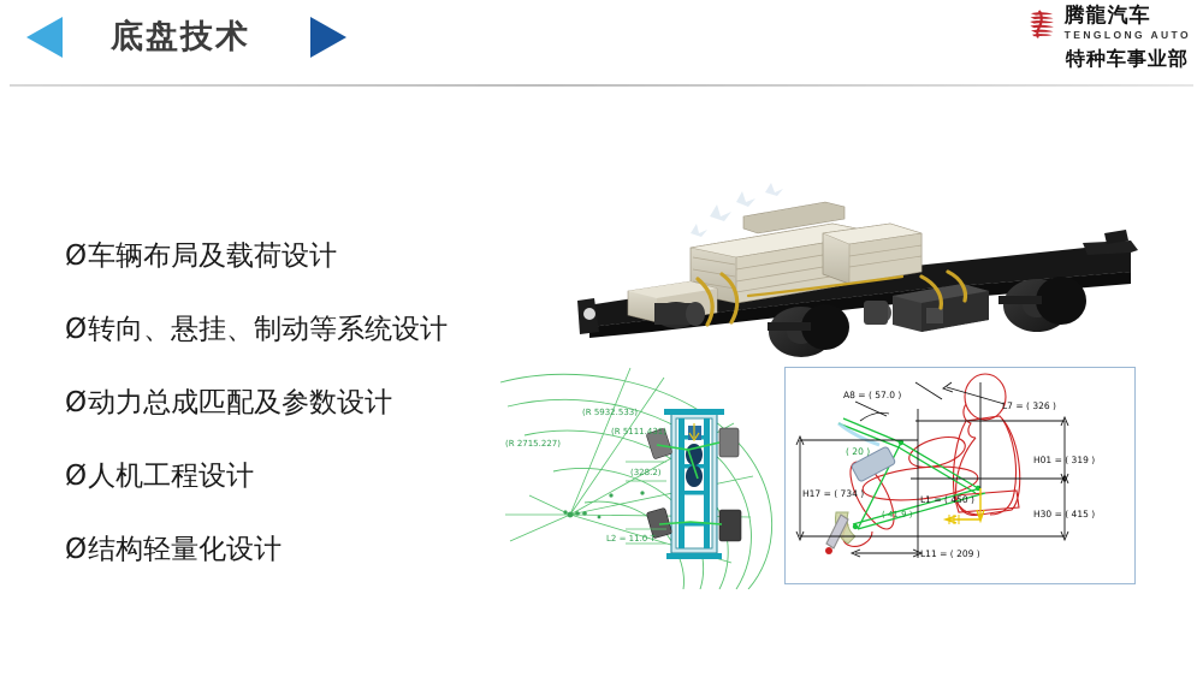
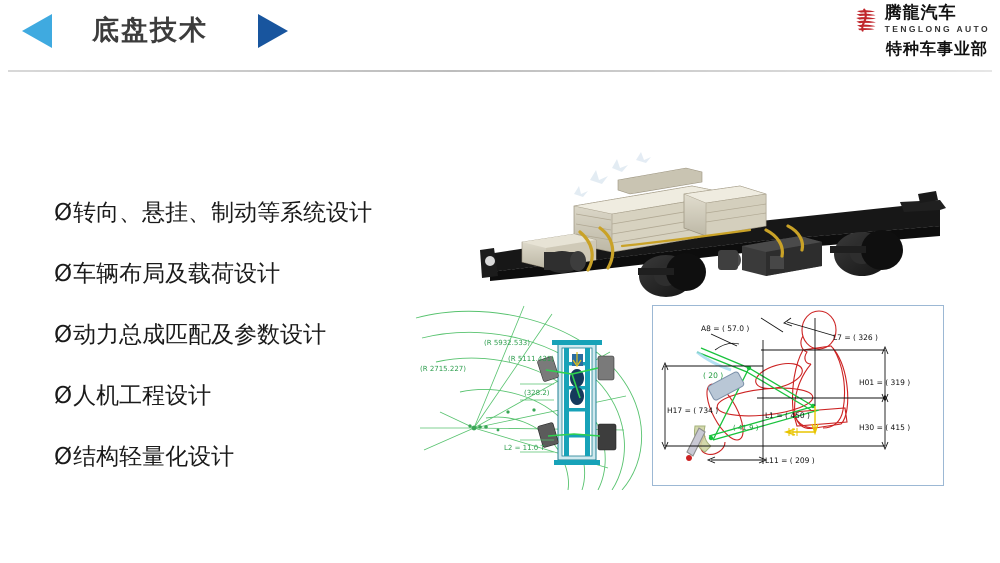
  底盘技术
  腾龍汽车
  TENGLONG AUTO
  特种车事业部
  Ø
- 车辆布局及载荷设计
+ 转向、悬挂、制动等系统设计
  Ø
- 转向、悬挂、制动等系统设计
+ 车辆布局及载荷设计
  Ø
  动力总成匹配及参数设计
  Ø
  人机工程设计
  Ø
  结构轻量化设计
  (R 5932.533)
  (R 5111.431)
  (R 2715.227)
  (328.2)
  L2 = 11.0 T
  A8 = ( 57.0 )
  L7 = ( 326 )
  ( 20 )
  H01 = ( 319 )
  H17 = ( 734 )
  L1 = ( 450 )
  ( 41.9 )
  H30 = ( 415 )
  L11 = ( 209 )
